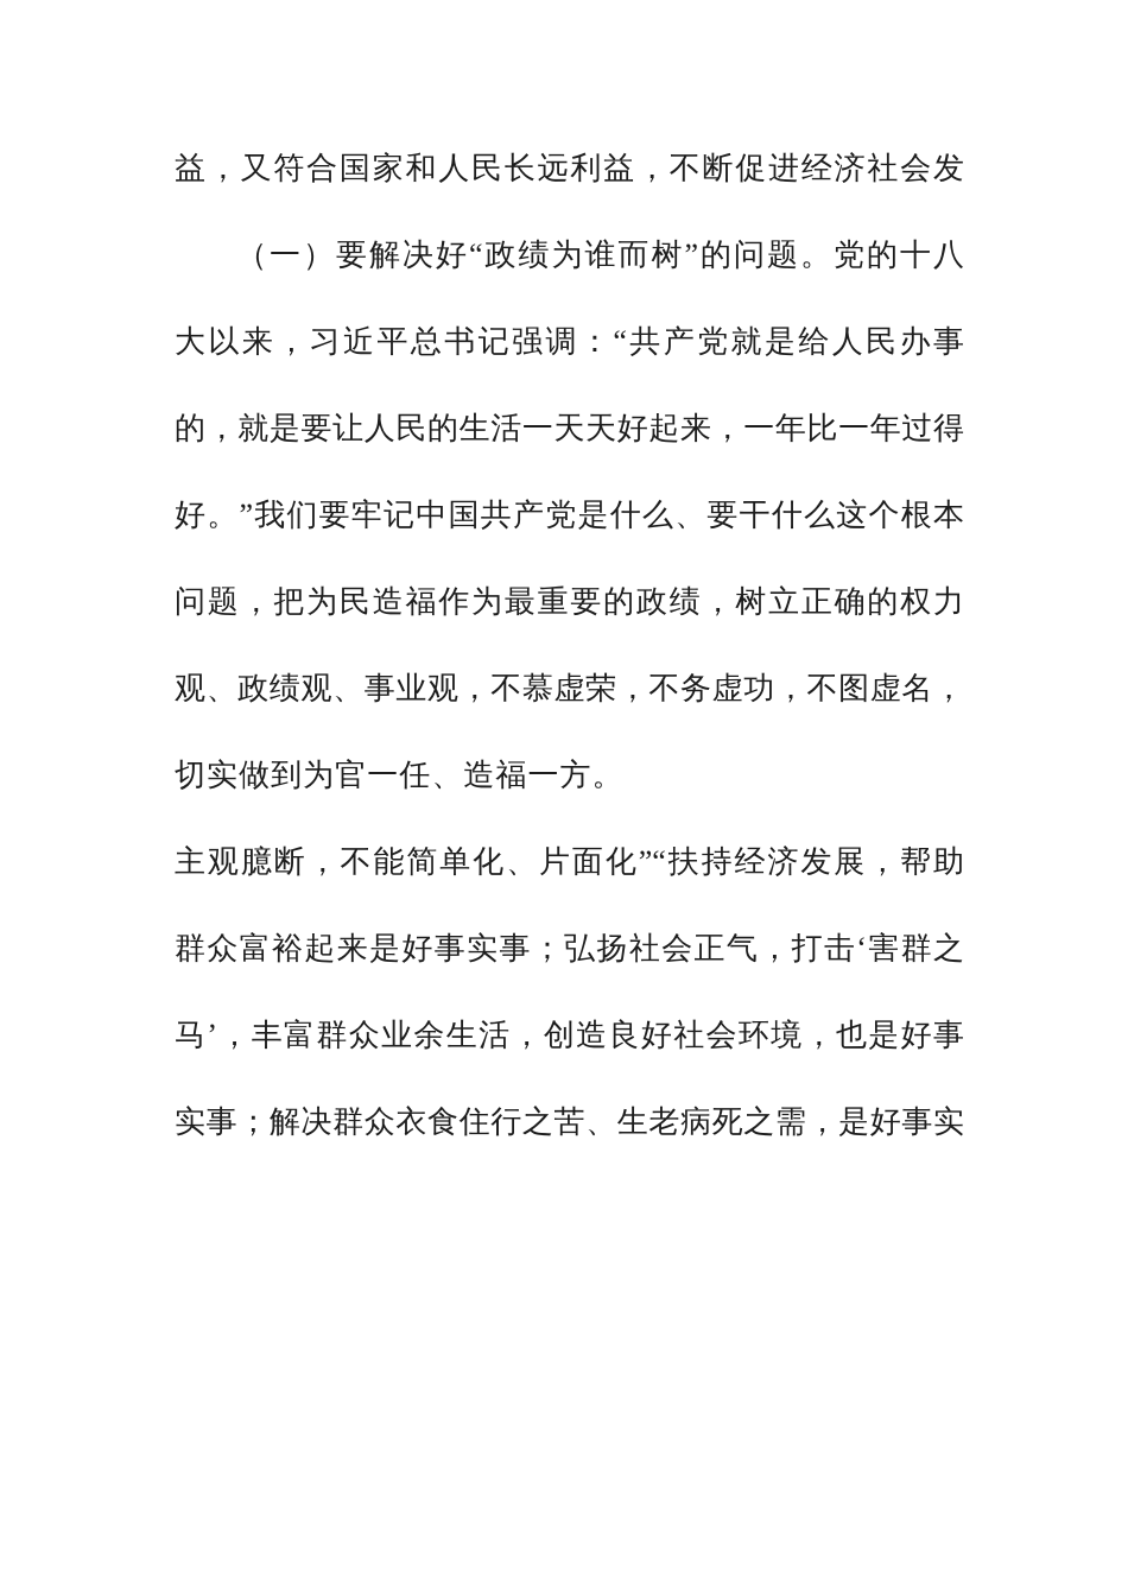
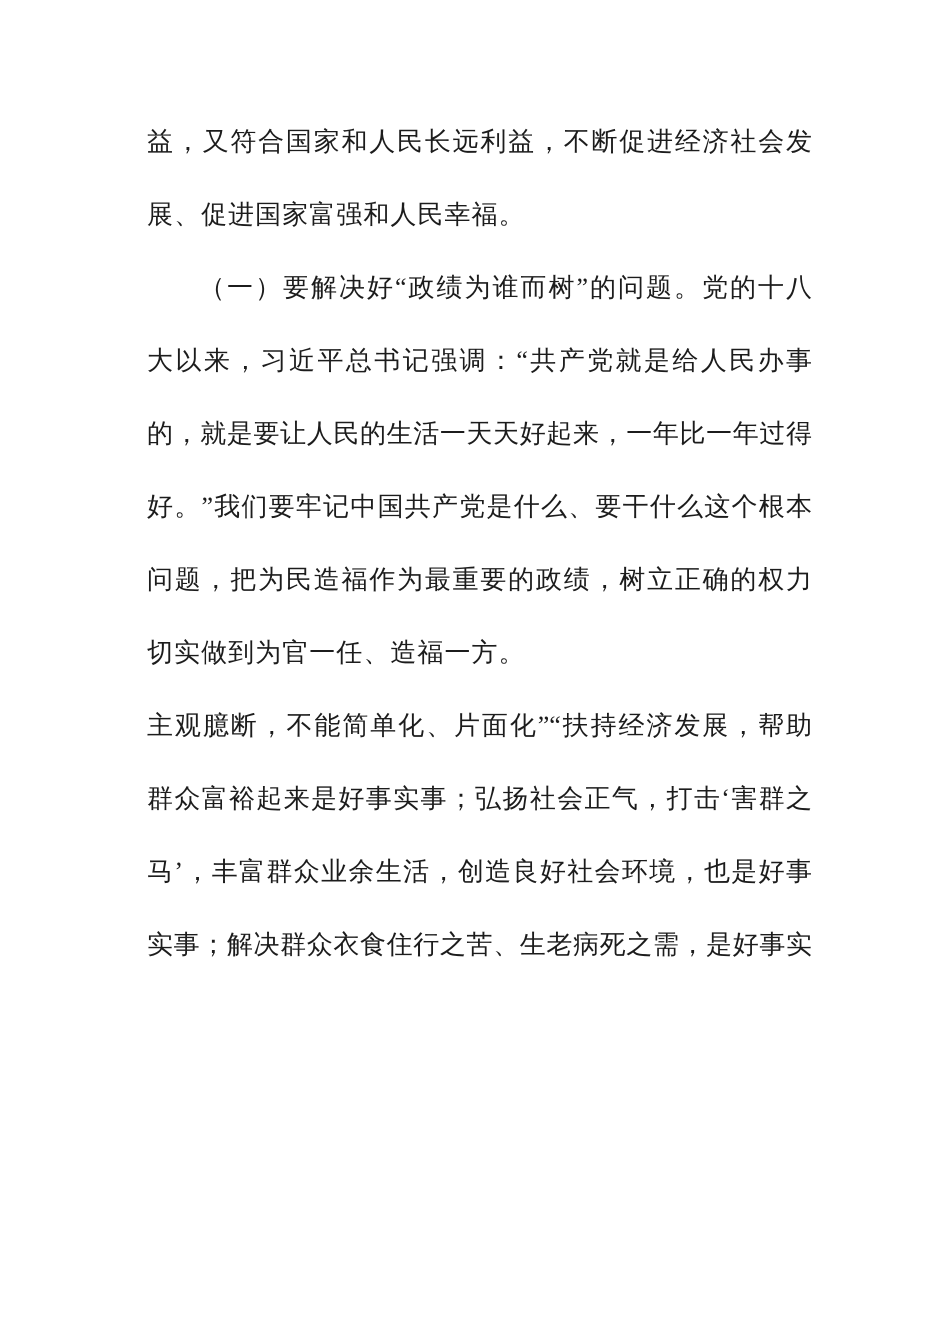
  益，又符合国家和人民长远利益，不断促进经济社会发
+ 展、促进国家富强和人民幸福。
  （一）要解决好“政绩为谁而树”的问题。党的十八
  大以来，习近平总书记强调：“共产党就是给人民办事
  的，就是要让人民的生活一天天好起来，一年比一年过得
  好。”我们要牢记中国共产党是什么、要干什么这个根本
  问题，把为民造福作为最重要的政绩，树立正确的权力
- 观、政绩观、事业观，不慕虚荣，不务虚功，不图虚名，
  切实做到为官一任、造福一方。
  主观臆断，不能简单化、片面化”“扶持经济发展，帮助
  群众富裕起来是好事实事；弘扬社会正气，打击‘害群之
  马’，丰富群众业余生活，创造良好社会环境，也是好事
  实事；解决群众衣食住行之苦、生老病死之需，是好事实
